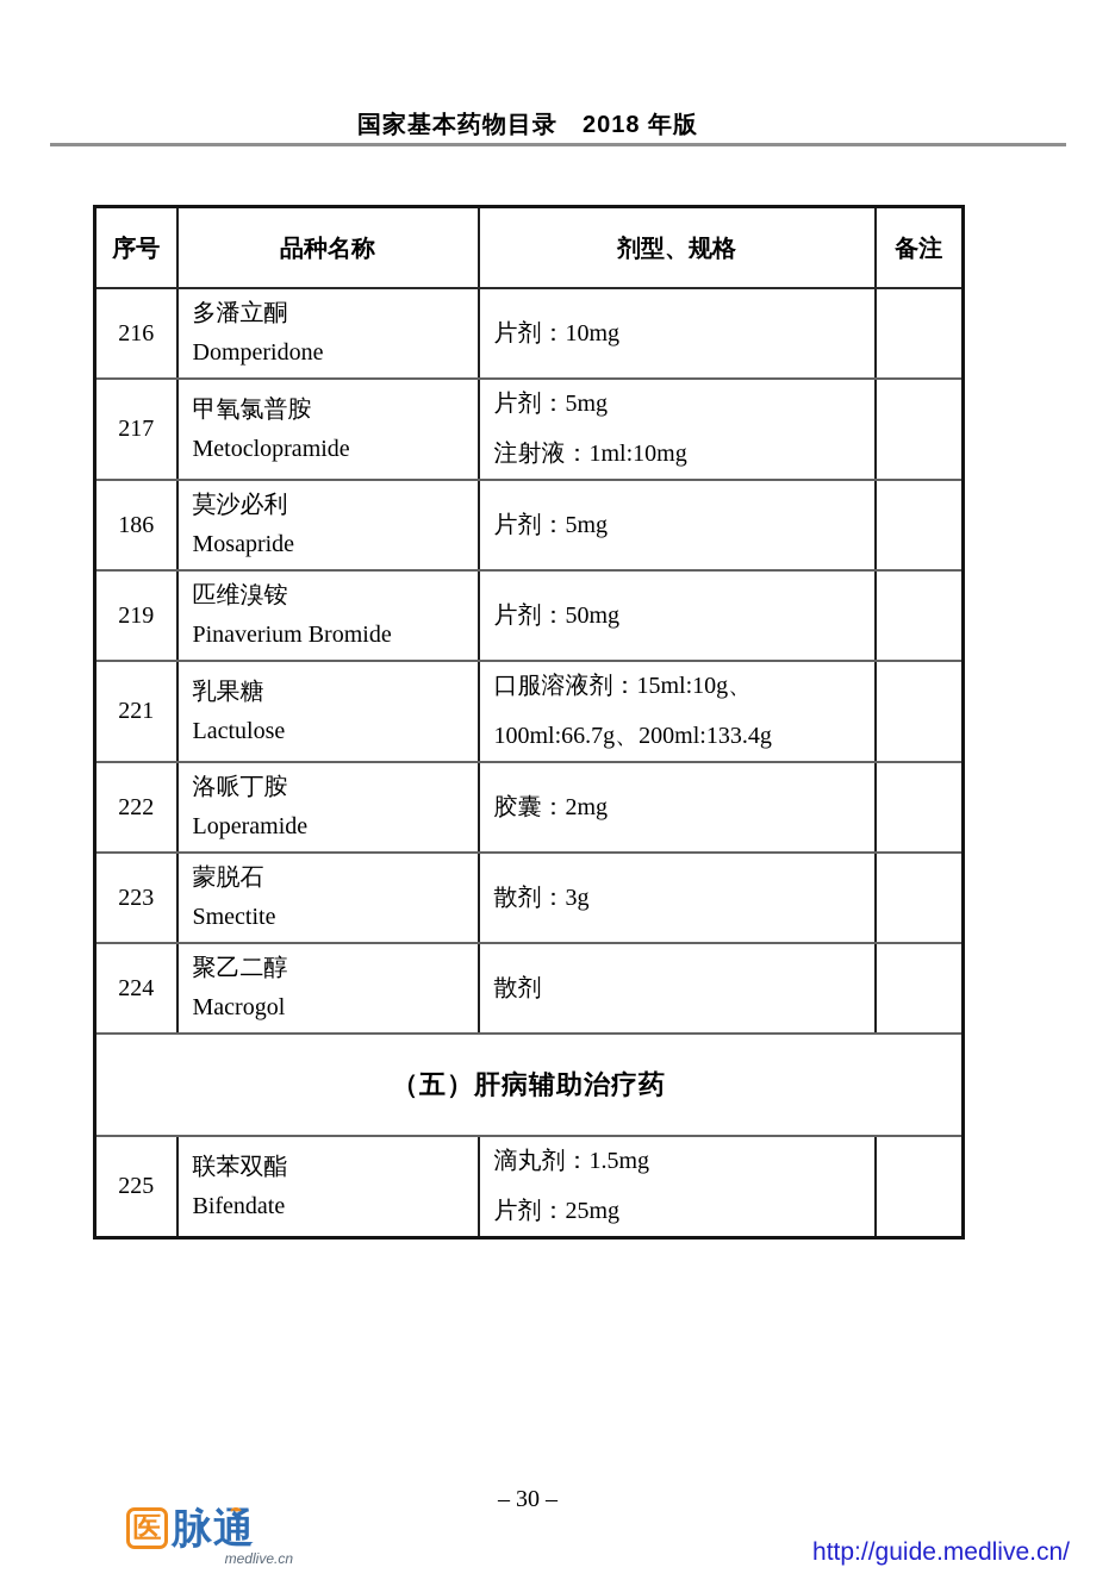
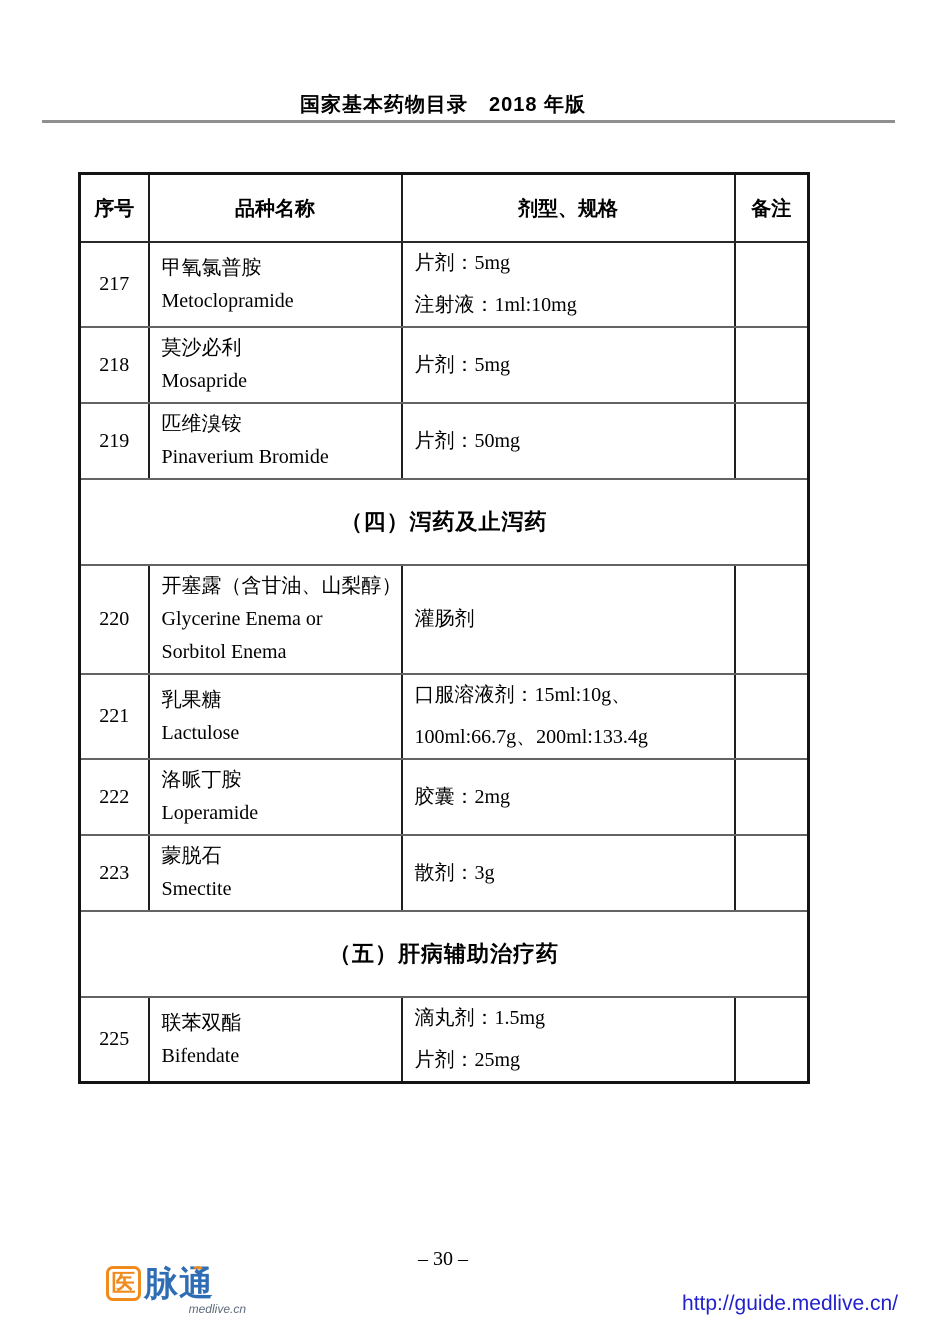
  国家基本药物目录 2018 年版
  序号	品种名称	剂型、规格	备注
- 216	多潘立酮Domperidone	片剂：10mg
  217	甲氧氯普胺Metoclopramide	片剂：5mg注射液：1ml:10mg
- 186	莫沙必利Mosapride	片剂：5mg
+ 218	莫沙必利Mosapride	片剂：5mg
  219	匹维溴铵Pinaverium Bromide	片剂：50mg
+ （四）泻药及止泻药
+ 220	开塞露（含甘油、山梨醇）Glycerine Enema orSorbitol Enema	灌肠剂
  221	乳果糖Lactulose	口服溶液剂：15ml:10g、100ml:66.7g、200ml:133.4g
  222	洛哌丁胺Loperamide	胶囊：2mg
  223	蒙脱石Smectite	散剂：3g
- 224	聚乙二醇Macrogol	散剂
  （五）肝病辅助治疗药
  225	联苯双酯Bifendate	滴丸剂：1.5mg片剂：25mg
  – 30 –
  医
  脉通
  medlive.cn
  http://guide.medlive.cn/
